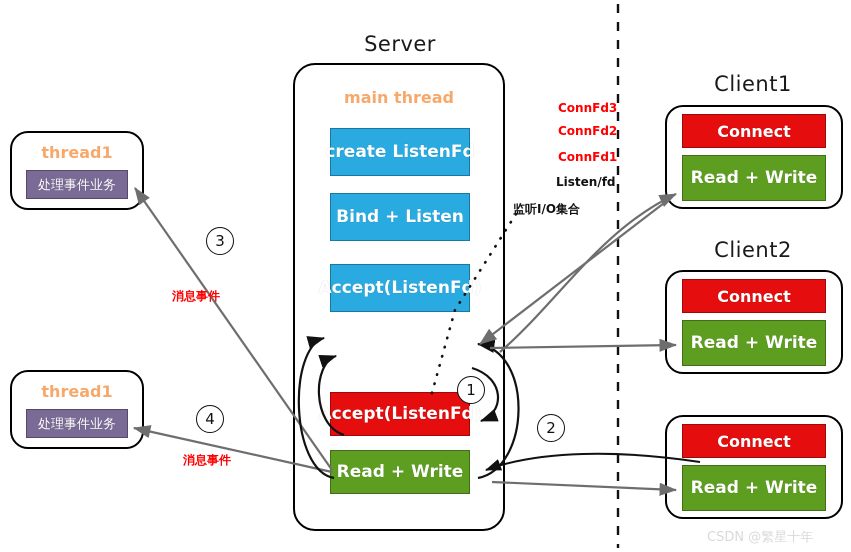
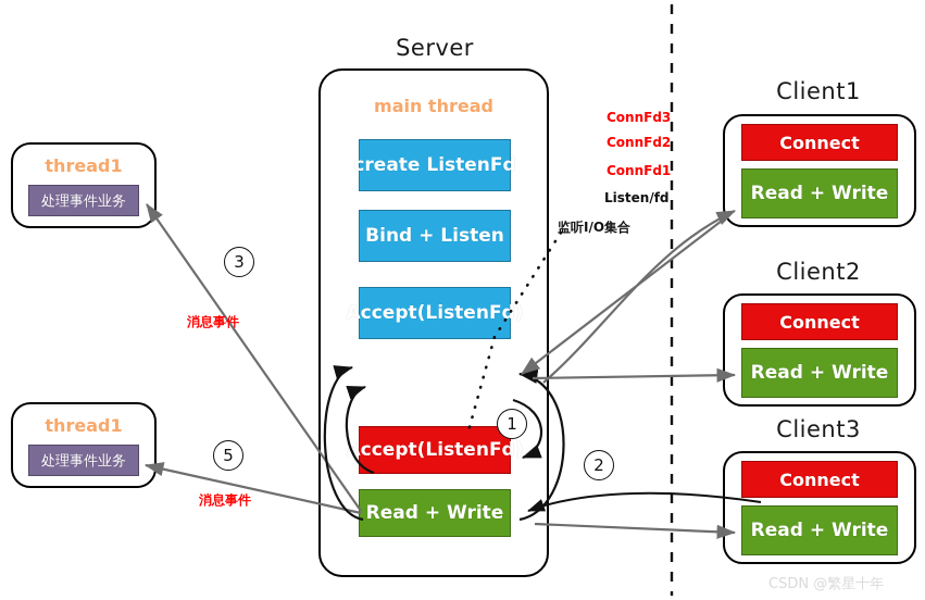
  Server
  main thread
  create ListenFd
  Bind + Listen
  ccept(ListenFd
  ccept(ListenFd
  Read + Write
  thread1
  处理事件业务
  thread1
  处理事件业务
  ConnFd3
  ConnFd2
  ConnFd1
  Listen/fd
  监听I/O集合
  Client1
  Connect
  Read + Write
  Client2
  Connect
  Read + Write
+ Client3
  Connect
  Read + Write
  1
  2
  3
- 4
+ 5
  消息事件
  消息事件
  CSDN @繁星十年
